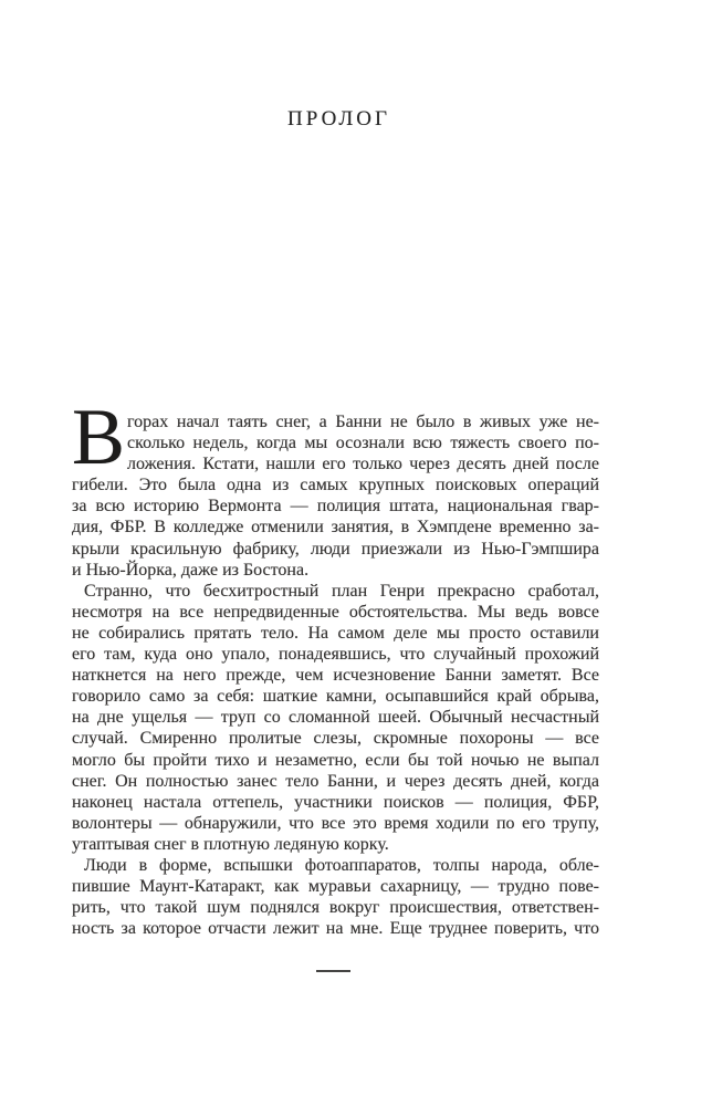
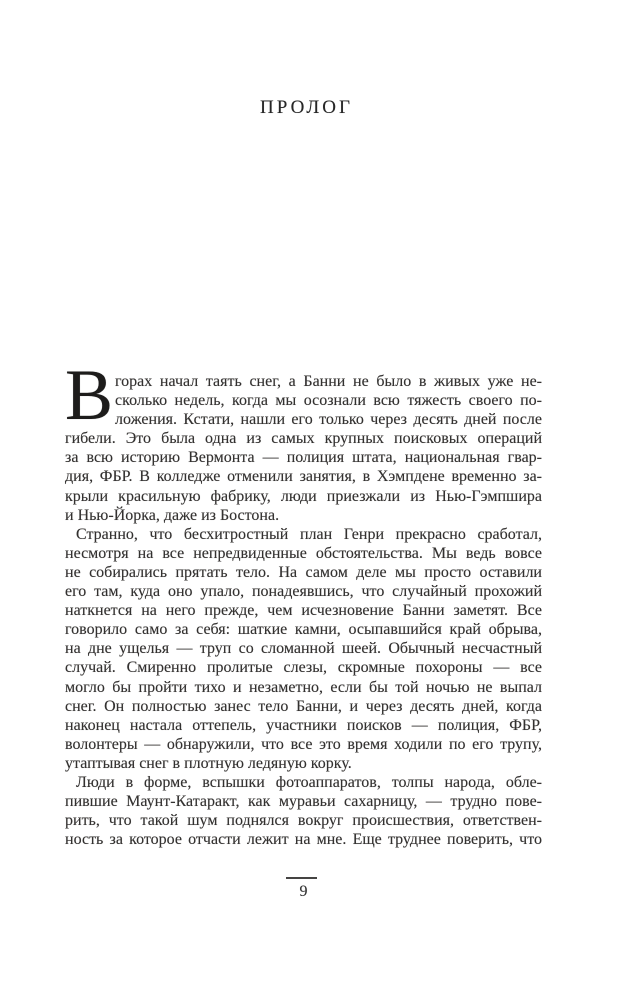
  ПРОЛОГ
  В
  горах начал таять снег, а Банни не было в живых уже не-
  сколько недель, когда мы осознали всю тяжесть своего по-
  ложения. Кстати, нашли его только через десять дней после
  гибели. Это была одна из самых крупных поисковых операций
  за всю историю Вермонта — полиция штата, национальная гвар-
  дия, ФБР. В колледже отменили занятия, в Хэмпдене временно за-
  крыли красильную фабрику, люди приезжали из Нью-Гэмпшира
  и Нью-Йорка, даже из Бостона.
  Странно, что бесхитростный план Генри прекрасно сработал,
  несмотря на все непредвиденные обстоятельства. Мы ведь вовсе
  не собирались прятать тело. На самом деле мы просто оставили
  его там, куда оно упало, понадеявшись, что случайный прохожий
  наткнется на него прежде, чем исчезновение Банни заметят. Все
  говорило само за себя: шаткие камни, осыпавшийся край обрыва,
  на дне ущелья — труп со сломанной шеей. Обычный несчастный
  случай. Смиренно пролитые слезы, скромные похороны — все
  могло бы пройти тихо и незаметно, если бы той ночью не выпал
  снег. Он полностью занес тело Банни, и через десять дней, когда
  наконец настала оттепель, участники поисков — полиция, ФБР,
  волонтеры — обнаружили, что все это время ходили по его трупу,
  утаптывая снег в плотную ледяную корку.
  Люди в форме, вспышки фотоаппаратов, толпы народа, обле-
  пившие Маунт-Катаракт, как муравьи сахарницу, — трудно пове-
  рить, что такой шум поднялся вокруг происшествия, ответствен-
  ность за которое отчасти лежит на мне. Еще труднее поверить, что
+ 9
